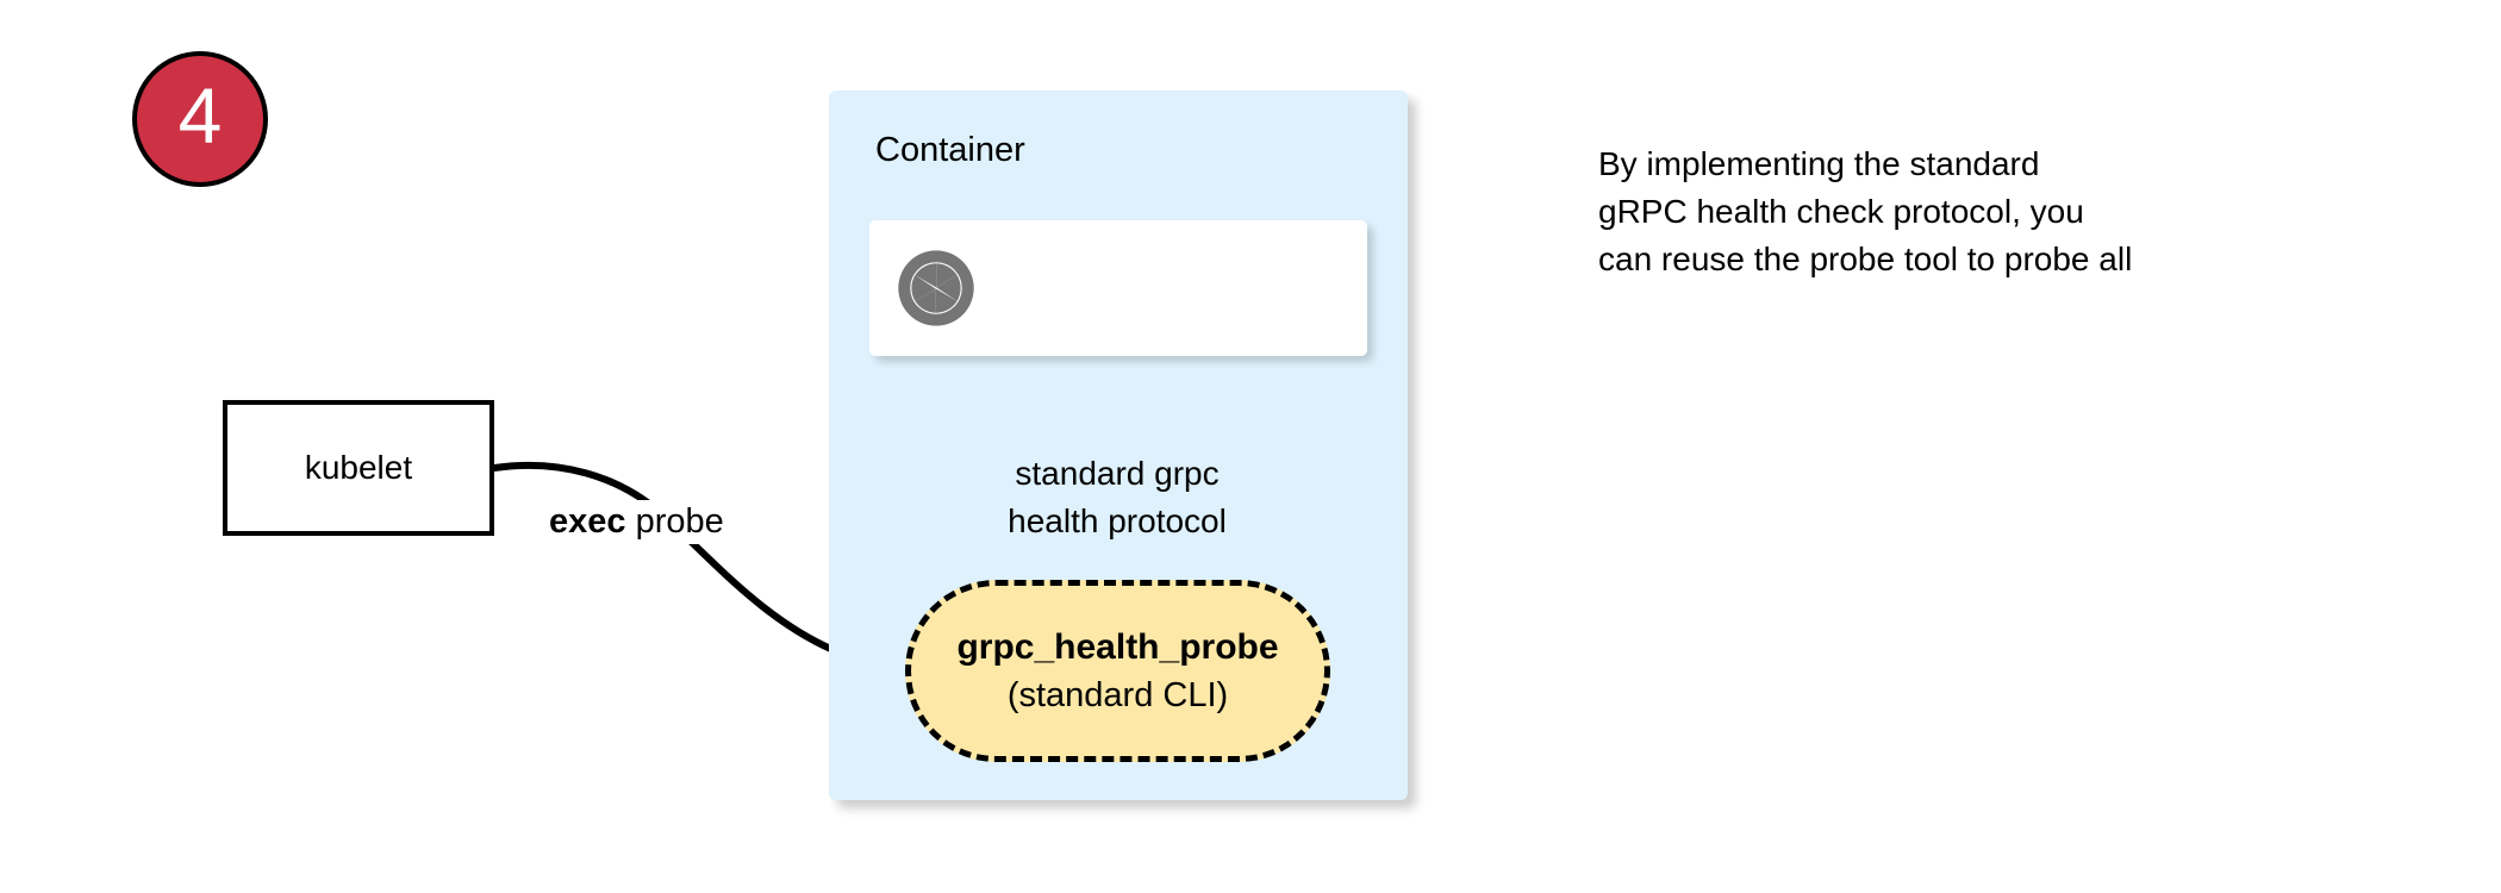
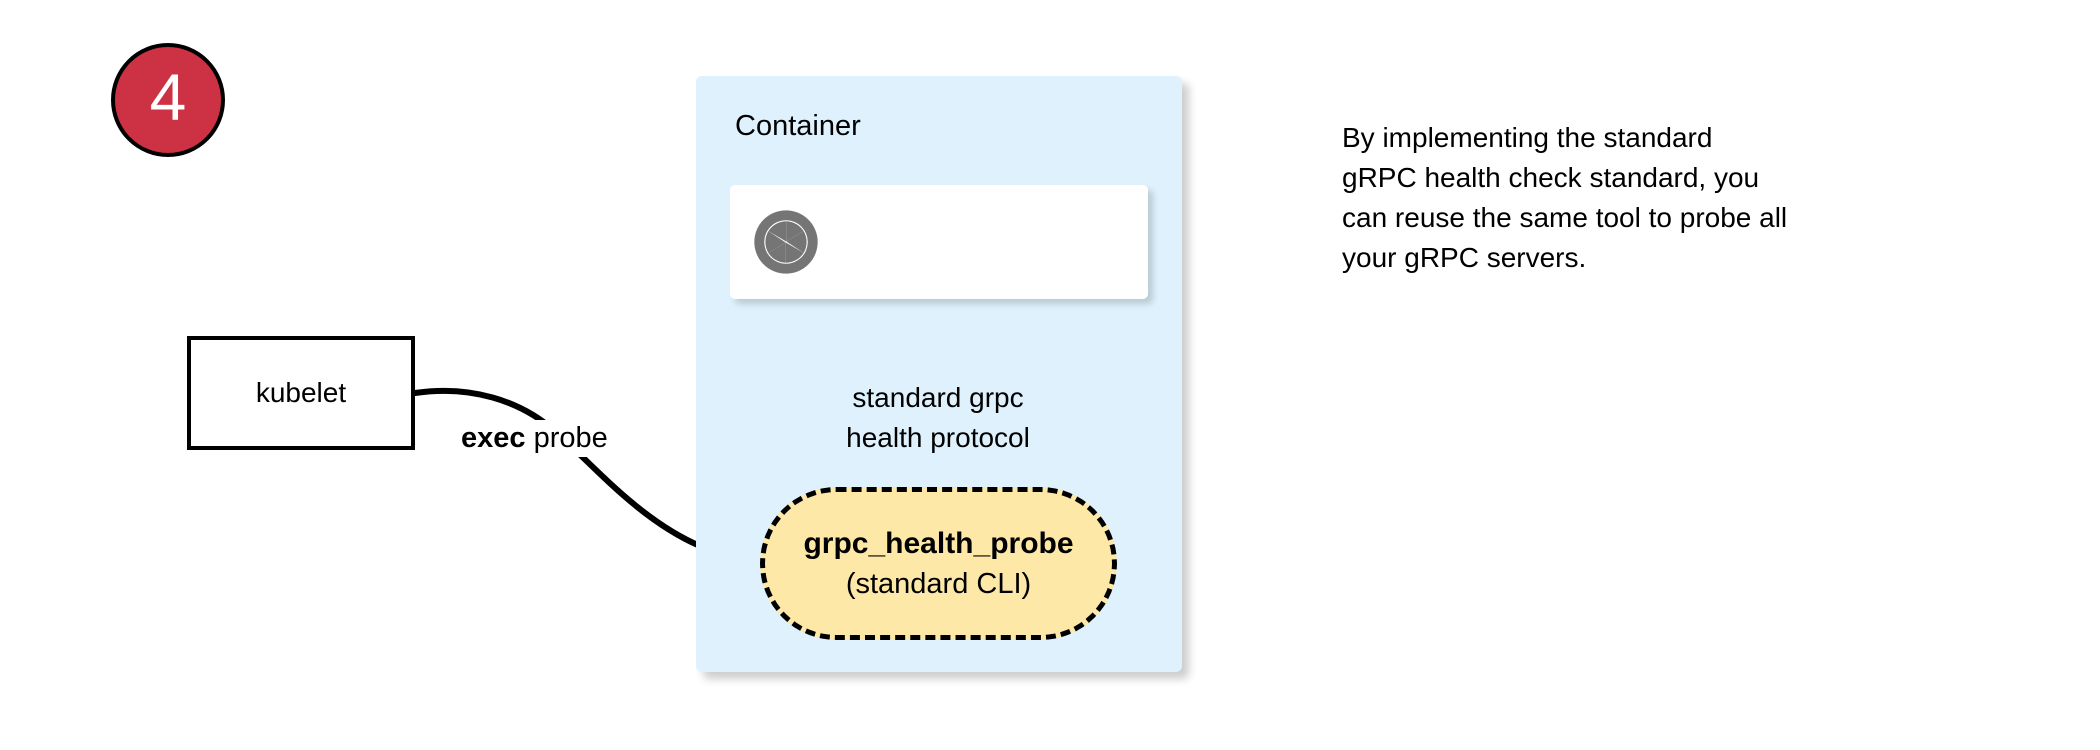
  4
  kubelet
  exec probe
  Container
  standard grpc
  health protocol
  grpc_health_probe
  (standard CLI)
  By implementing the standard
- gRPC health check protocol, you
+ gRPC health check standard, you
- can reuse the probe tool to probe all
+ can reuse the same tool to probe all
+ your gRPC servers.
